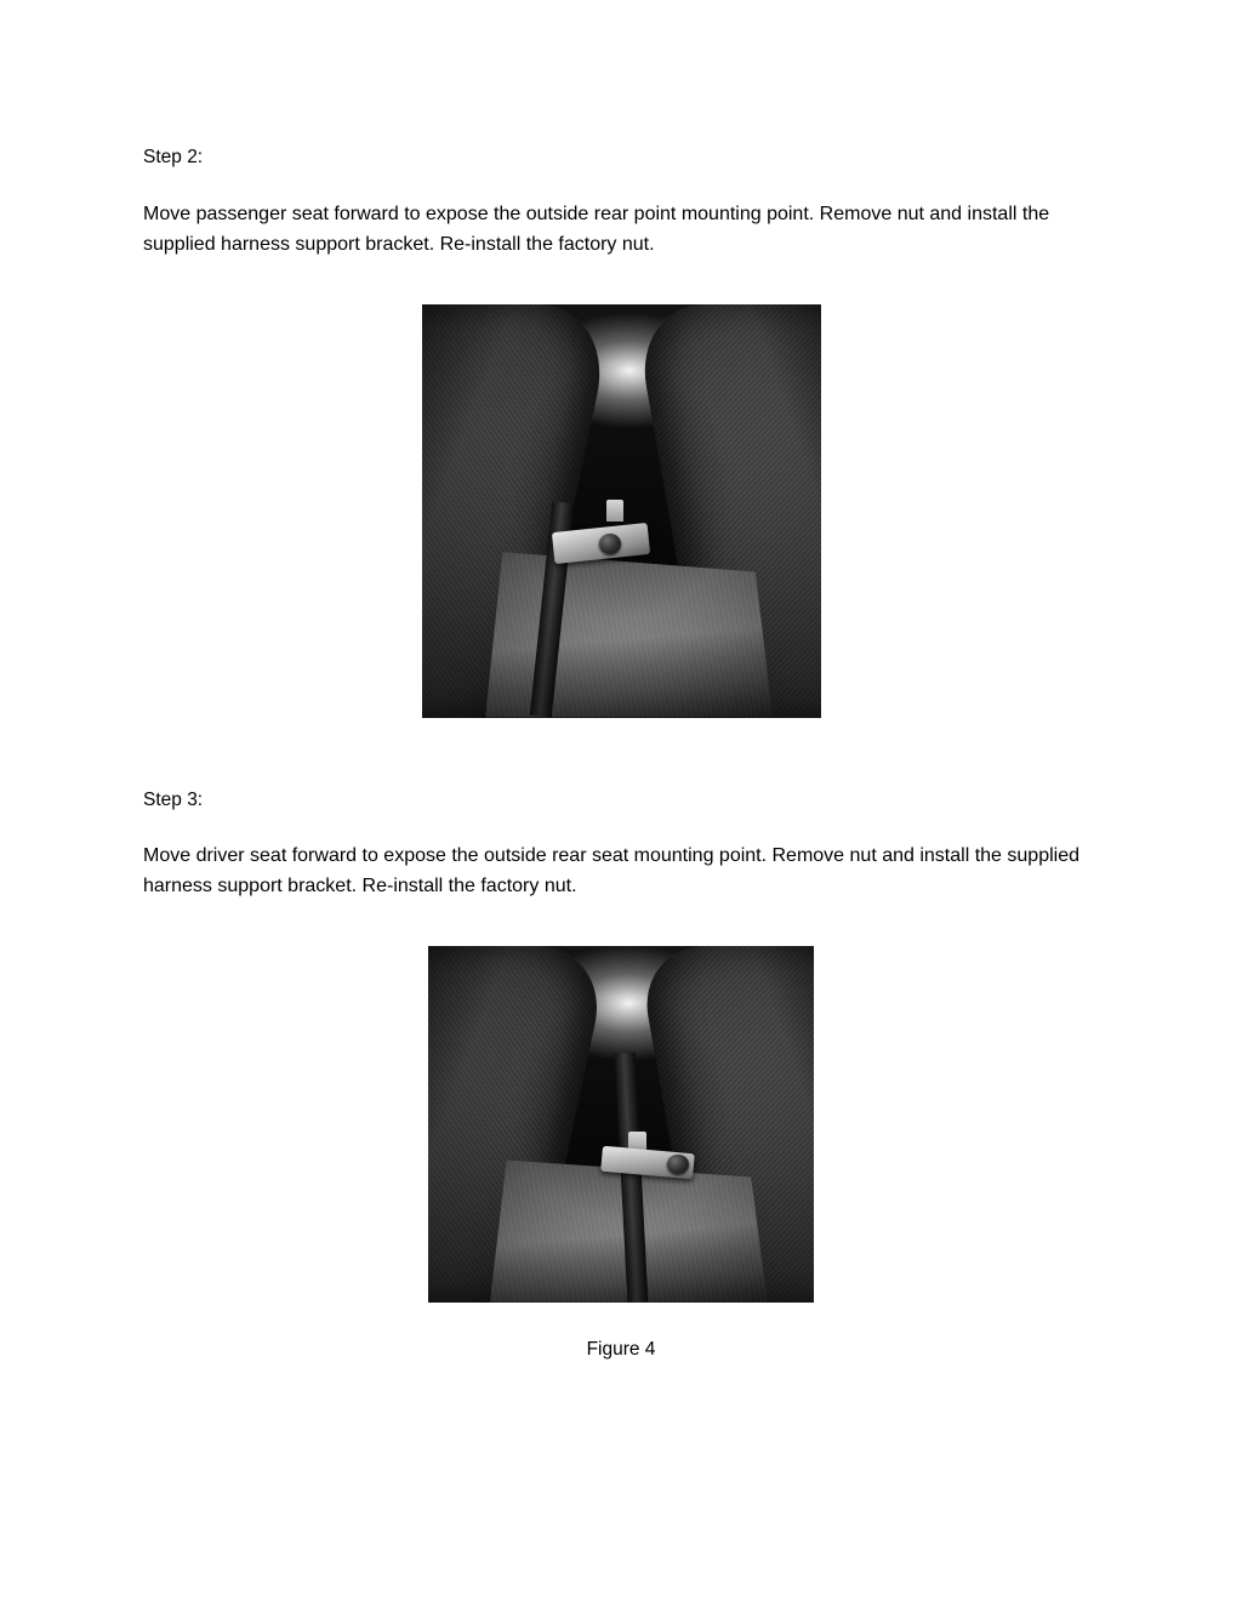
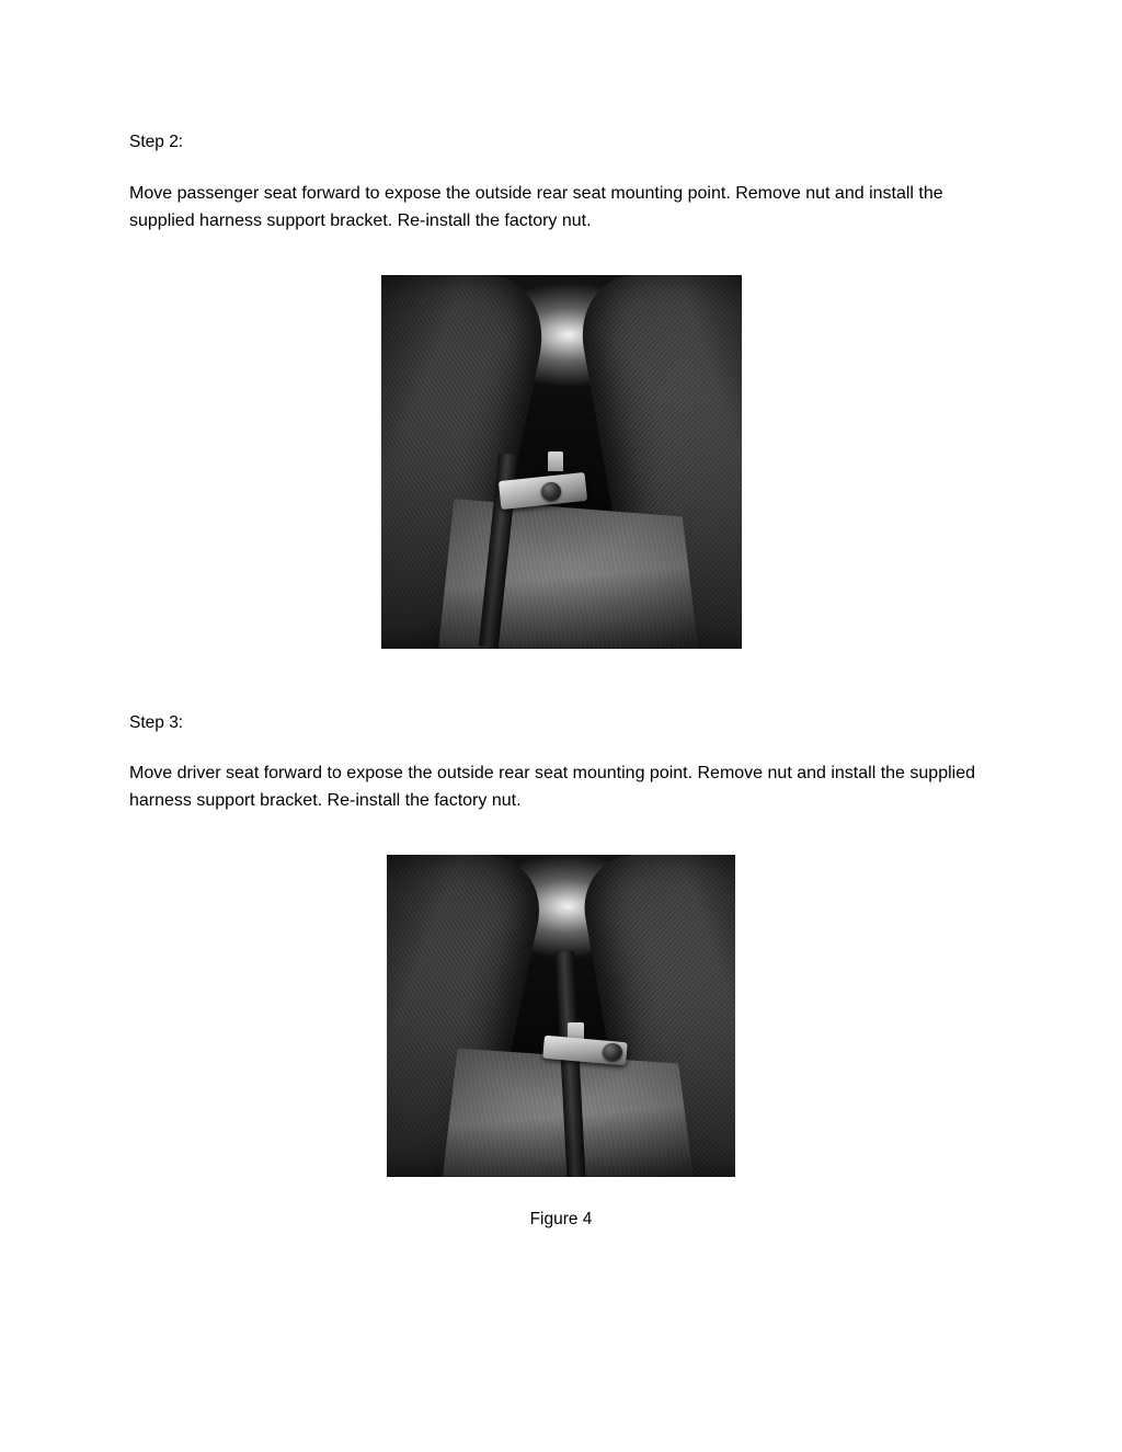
  Step 2:
- Move passenger seat forward to expose the outside rear point mounting point. Remove nut and install the supplied harness support bracket. Re-install the factory nut.
+ Move passenger seat forward to expose the outside rear seat mounting point. Remove nut and install the supplied harness support bracket. Re-install the factory nut.
  Step 3:
  Move driver seat forward to expose the outside rear seat mounting point. Remove nut and install the supplied harness support bracket. Re-install the factory nut.
  Figure 4
